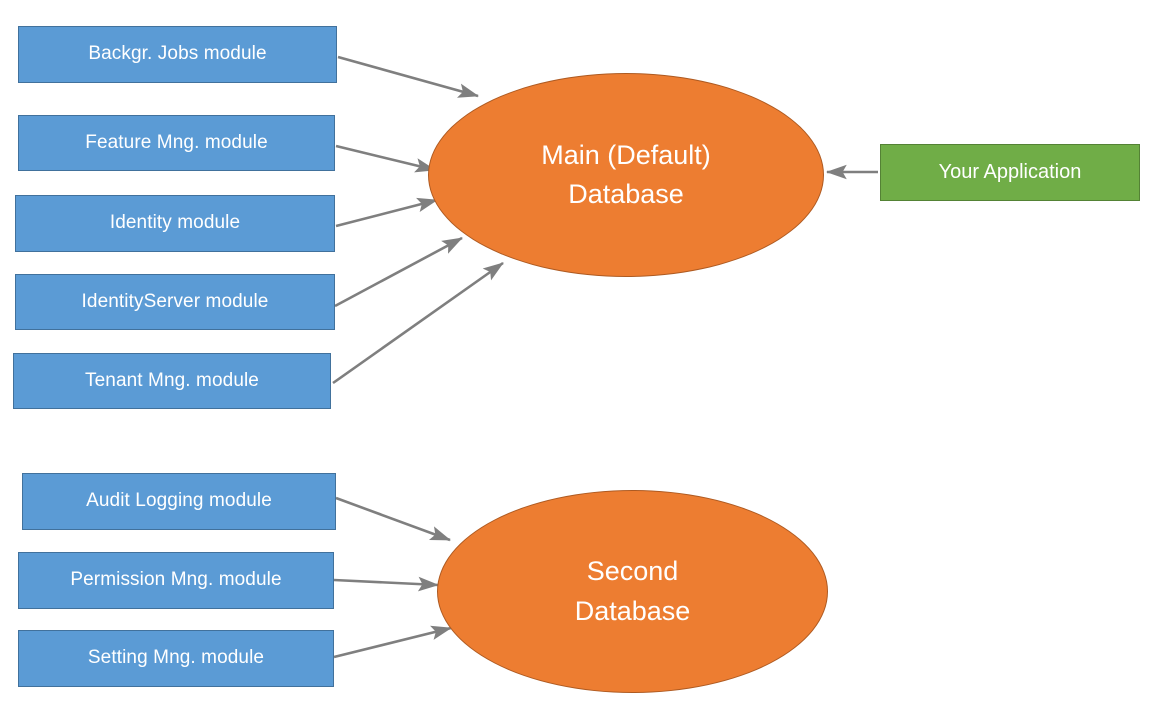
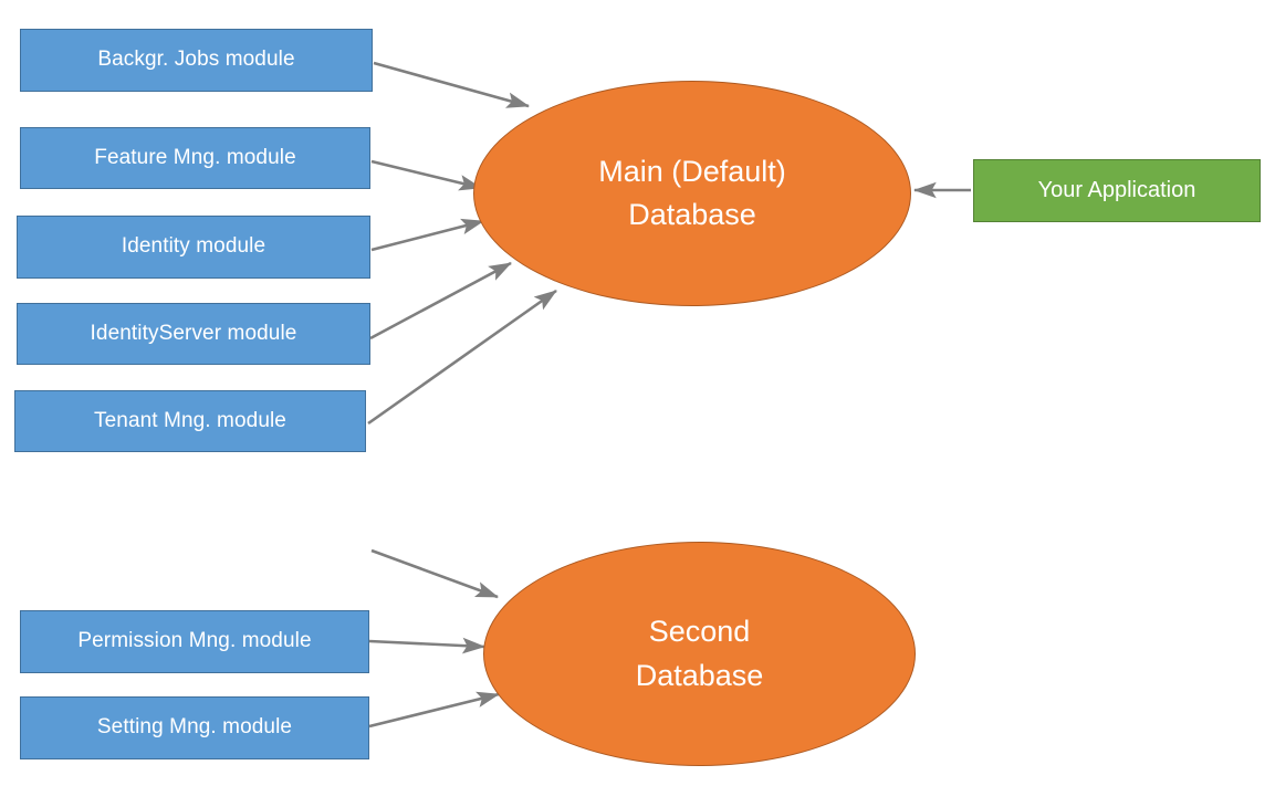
  Backgr. Jobs module
  Feature Mng. module
  Identity module
  IdentityServer module
  Tenant Mng. module
- Audit Logging module
  Permission Mng. module
  Setting Mng. module
  Main (Default)
  Database
  Second
  Database
  Your Application
